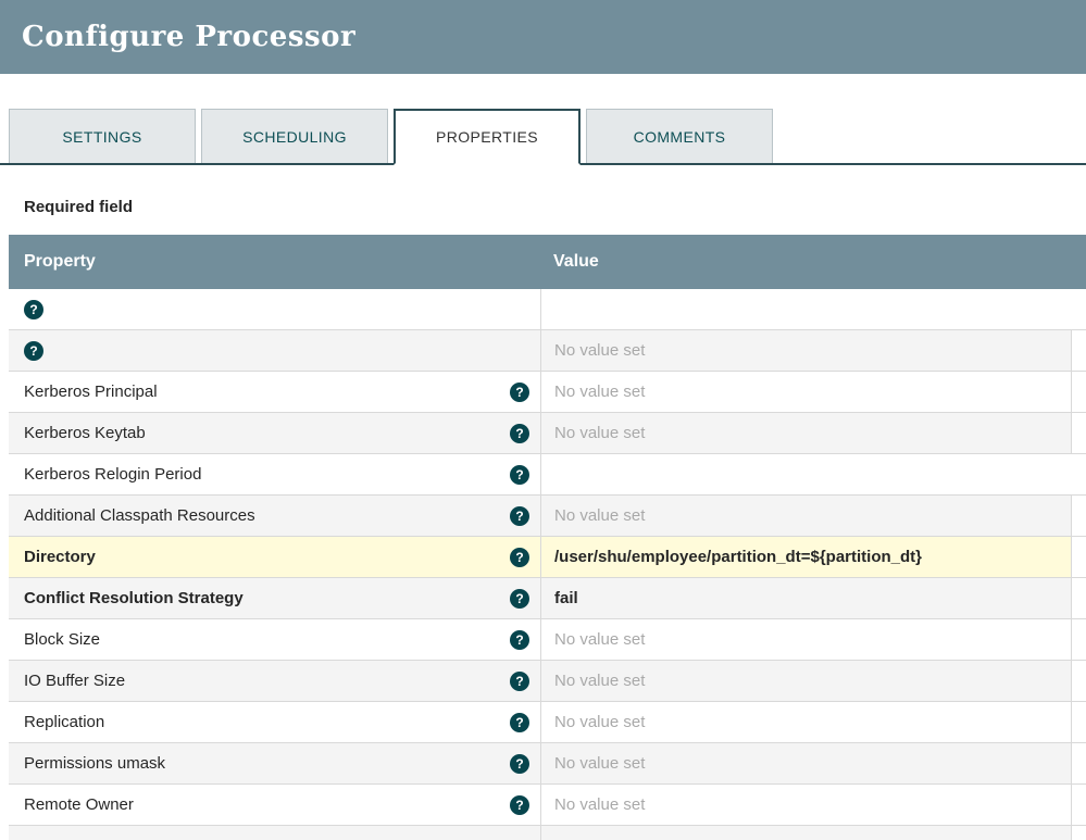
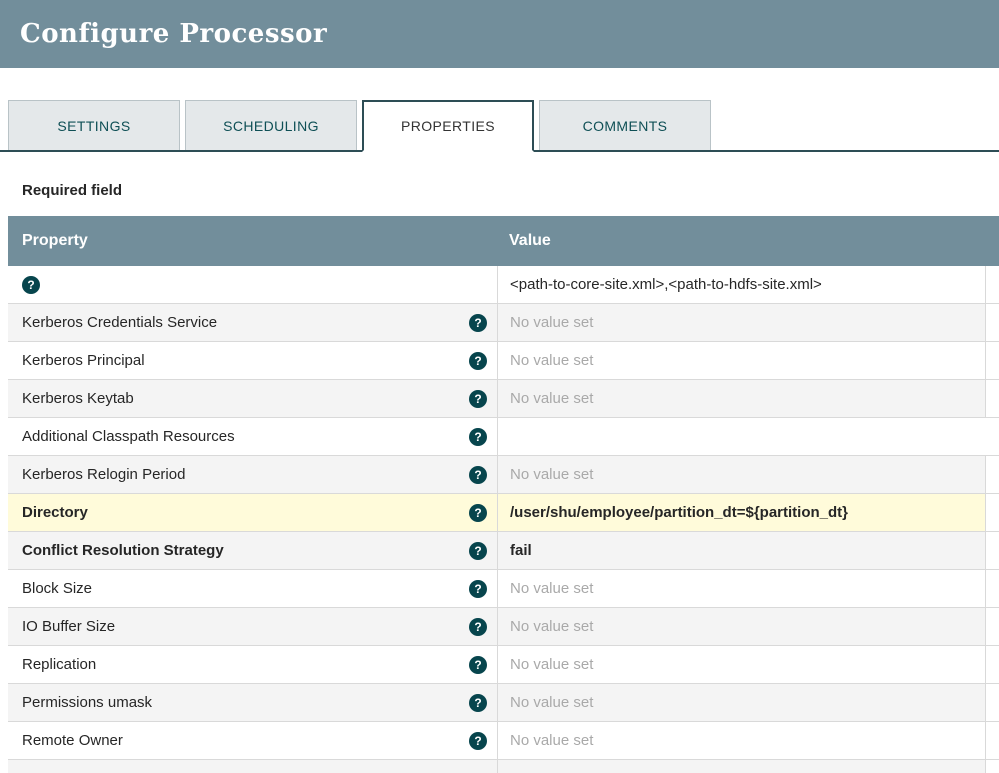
  Configure Processor
  SETTINGS
  SCHEDULING
  PROPERTIES
  COMMENTS
  Required field
  Property
  Value
  ?
+ <path-to-core-site.xml>,<path-to-hdfs-site.xml>
+ Kerberos Credentials Service
  ?
  No value set
  Kerberos Principal
  ?
  No value set
  Kerberos Keytab
  ?
  No value set
- Kerberos Relogin Period
+ Additional Classpath Resources
  ?
- Additional Classpath Resources
+ Kerberos Relogin Period
  ?
  No value set
  Directory
  ?
  /user/shu/employee/partition_dt=${partition_dt}
  Conflict Resolution Strategy
  ?
  fail
  Block Size
  ?
  No value set
  IO Buffer Size
  ?
  No value set
  Replication
  ?
  No value set
  Permissions umask
  ?
  No value set
  Remote Owner
  ?
  No value set
